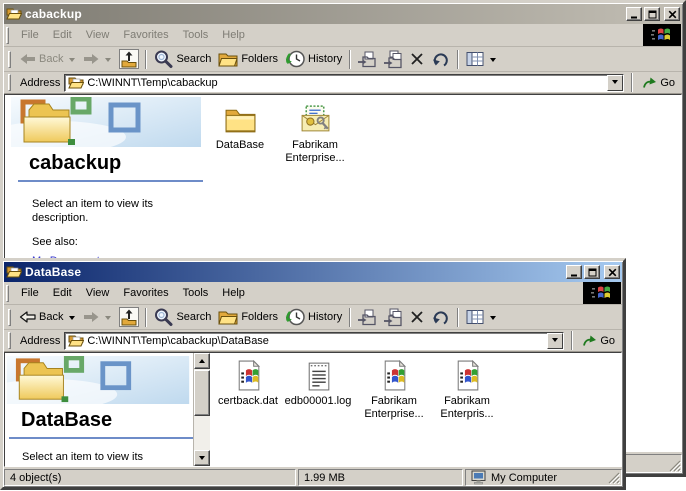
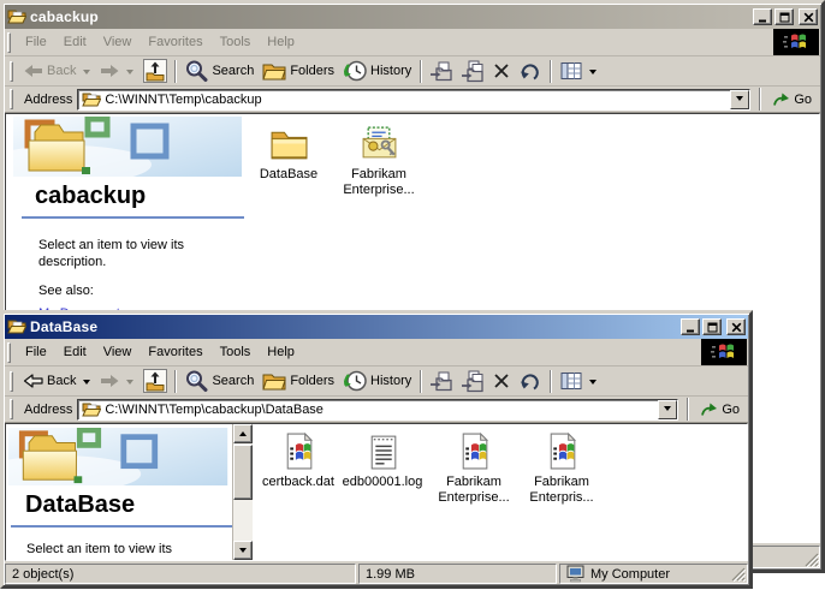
  cabackup
  File
  Edit
  View
  Favorites
  Tools
  Help
  Back
  Search
  Folders
  History
  Address
  C:\WINNT\Temp\cabackup
  Go
  cabackup
  Select an item to view its description.
  See also:
  DataBase
  Fabrikam Enterprise...
  DataBase
  File
  Edit
  View
  Favorites
  Tools
  Help
  Back
  Search
  Folders
  History
  Address
  C:\WINNT\Temp\cabackup\DataBase
  Go
  DataBase
  certback.dat
  edb00001.log
  Fabrikam Enterprise...
  Fabrikam Enterpris...
- 4 object(s)
+ 2 object(s)
  1.99 MB
  My Computer
